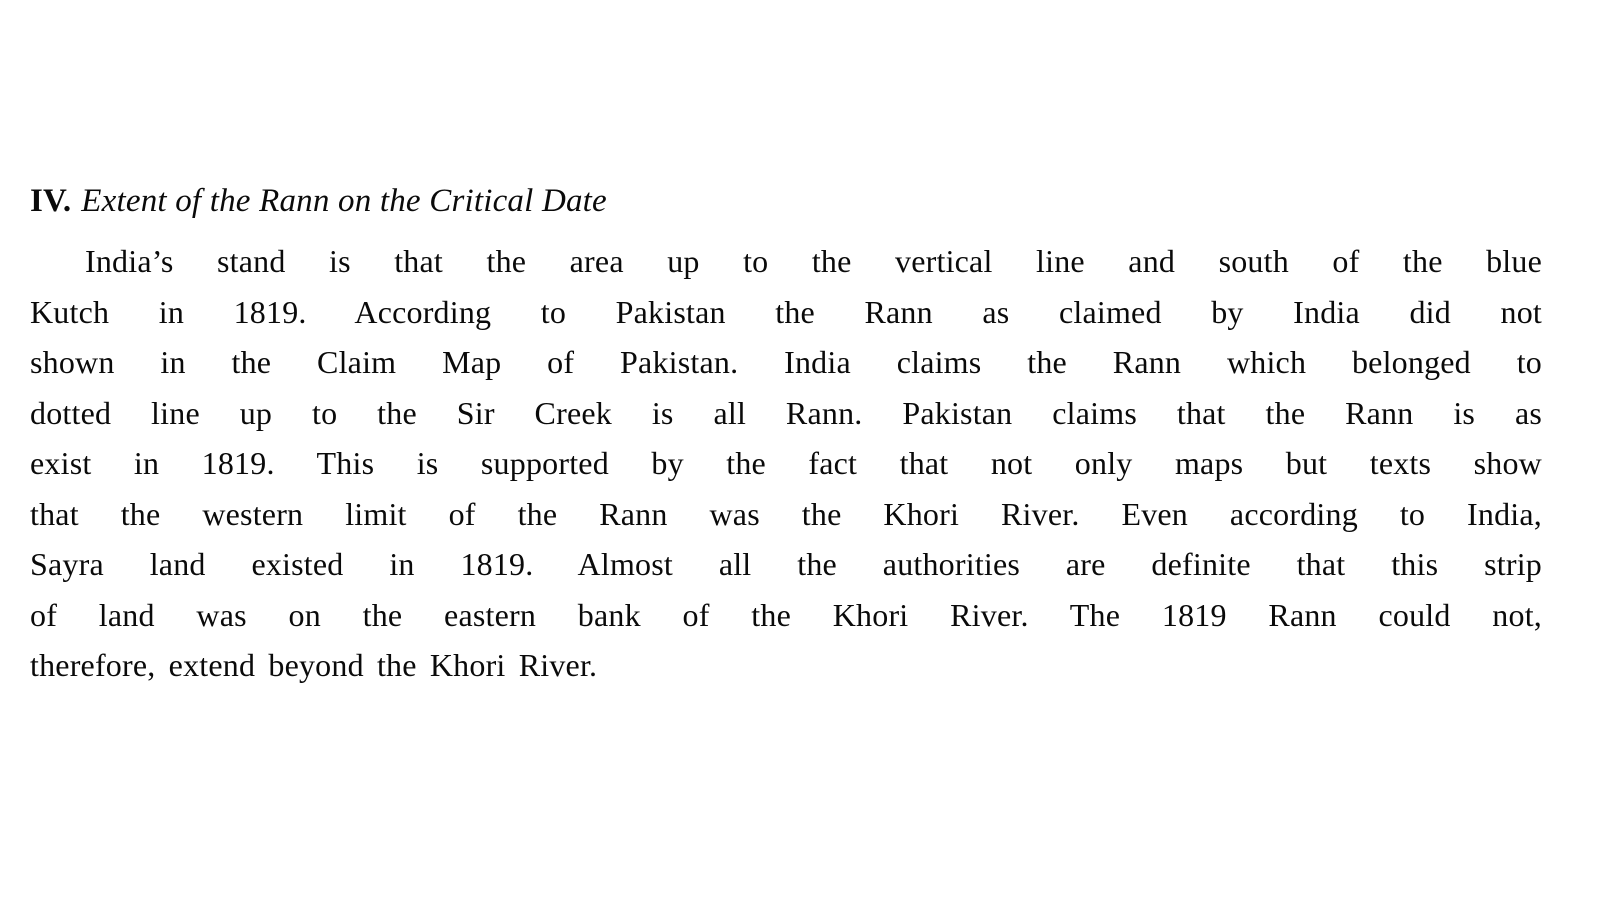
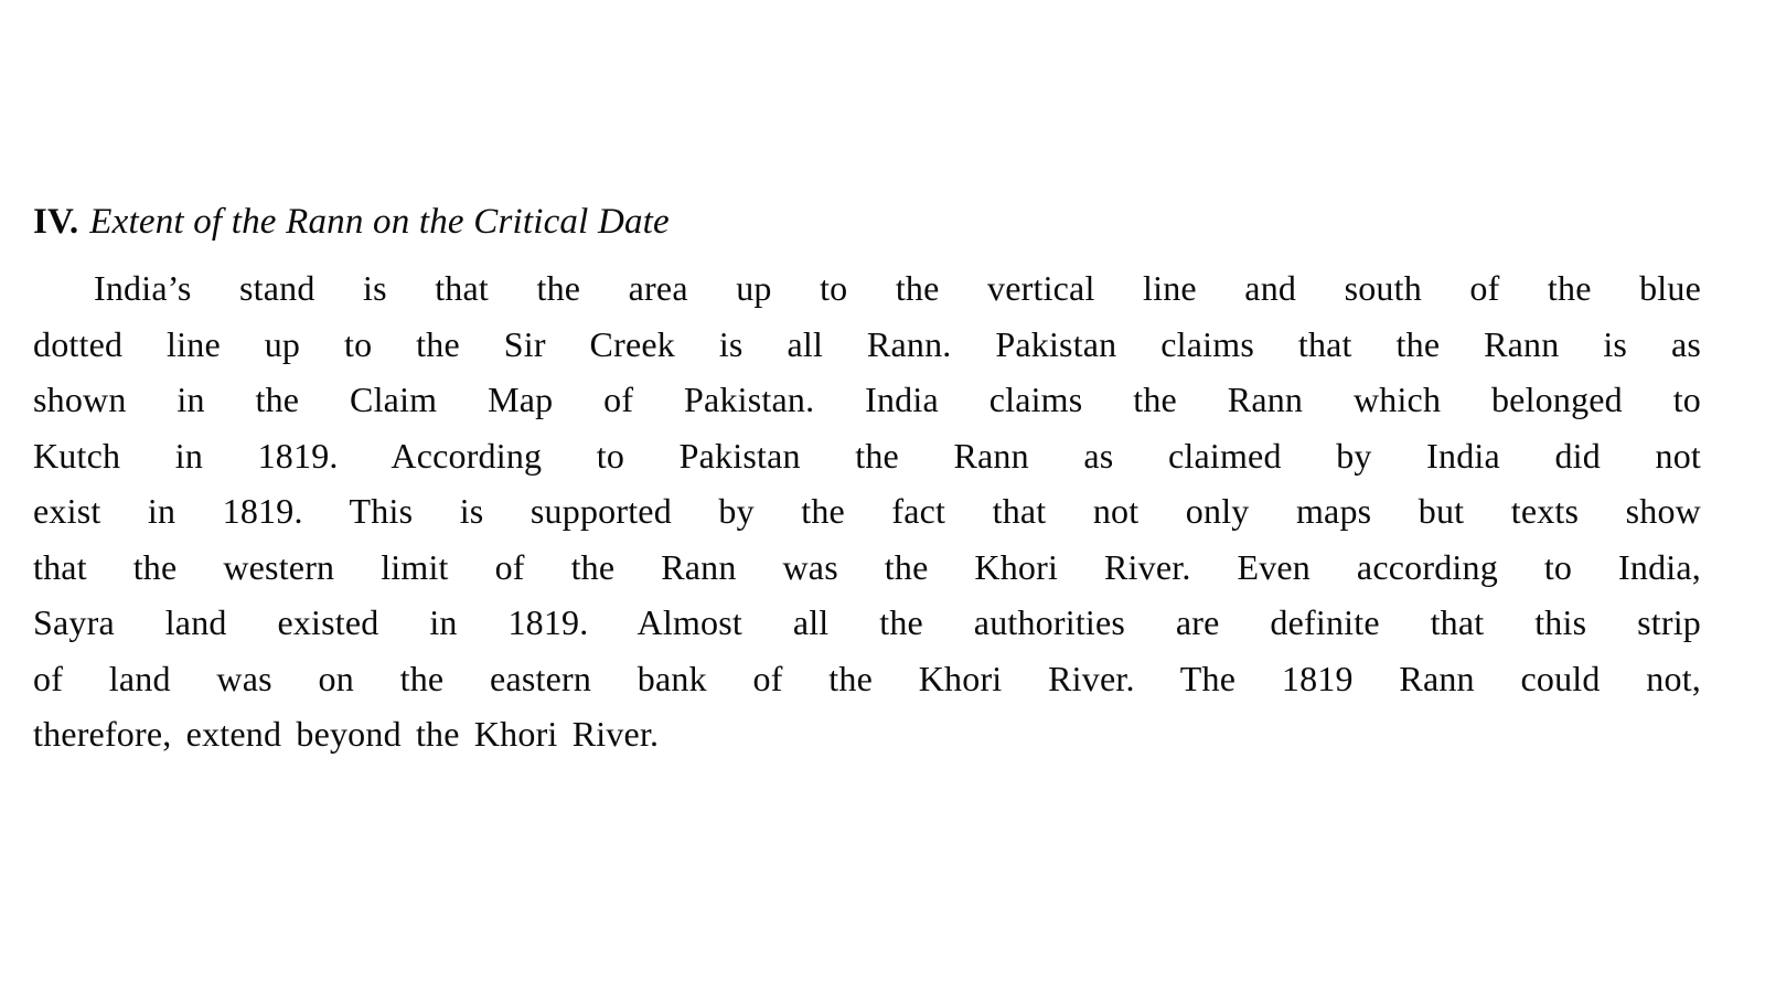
  IV. Extent of the Rann on the Critical Date
  India’s stand is that the area up to the vertical line and south of the blue
- Kutch in 1819. According to Pakistan the Rann as claimed by India did not
+ dotted line up to the Sir Creek is all Rann. Pakistan claims that the Rann is as
  shown in the Claim Map of Pakistan. India claims the Rann which belonged to
- dotted line up to the Sir Creek is all Rann. Pakistan claims that the Rann is as
+ Kutch in 1819. According to Pakistan the Rann as claimed by India did not
  exist in 1819. This is supported by the fact that not only maps but texts show
  that the western limit of the Rann was the Khori River. Even according to India,
  Sayra land existed in 1819. Almost all the authorities are definite that this strip
  of land was on the eastern bank of the Khori River. The 1819 Rann could not,
  therefore, extend beyond the Khori River.
